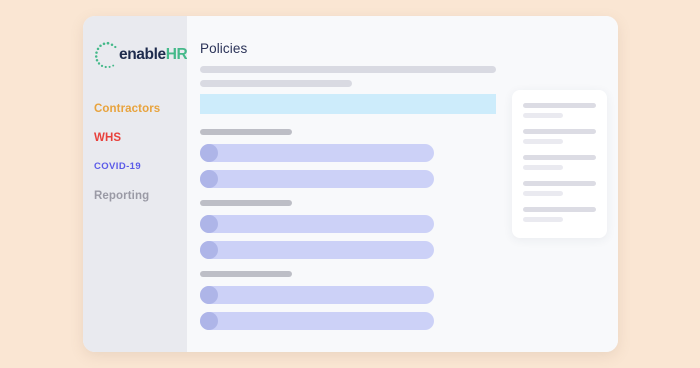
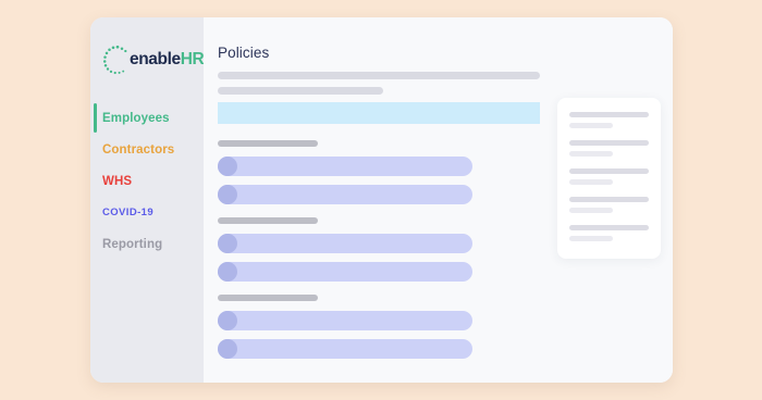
  enableHR
+ Employees
  Contractors
  WHS
  COVID-19
  Reporting
  Policies
